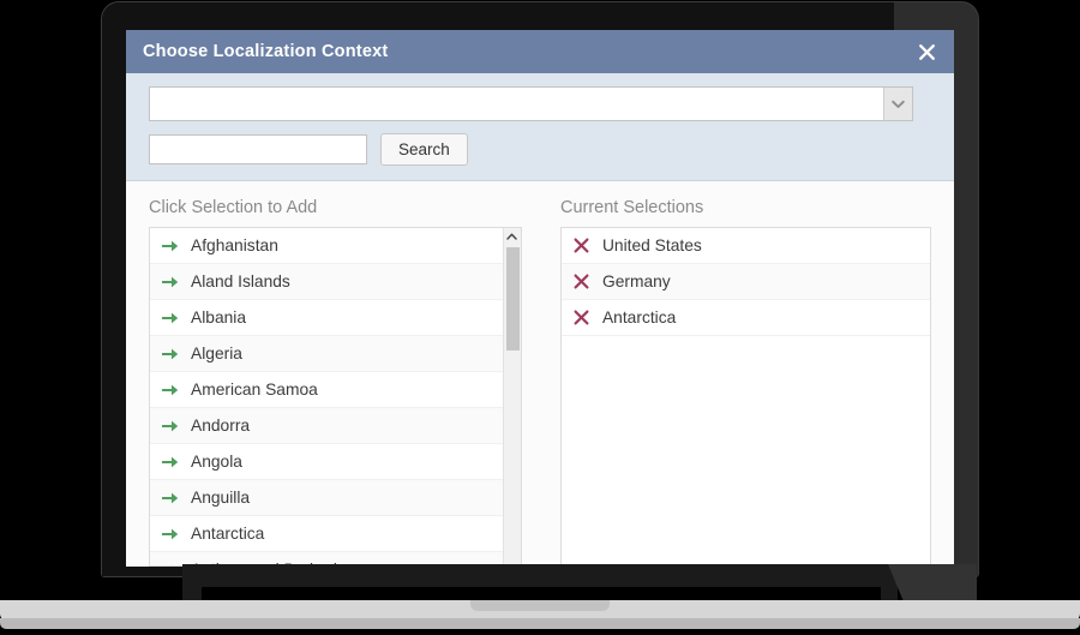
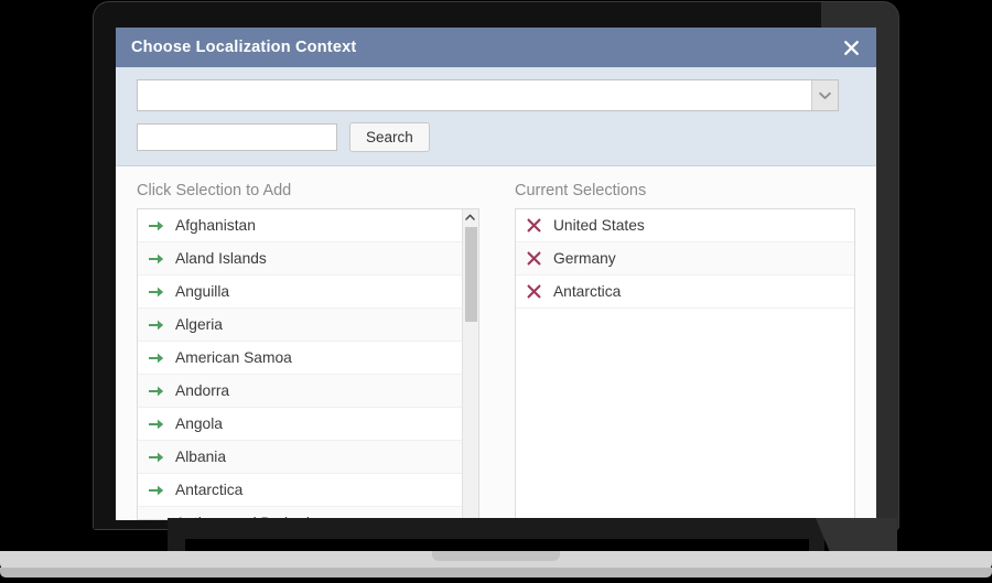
  Choose Localization Context
  Search
  Click Selection to Add
  Afghanistan
  Aland Islands
- Albania
+ Anguilla
  Algeria
  American Samoa
  Andorra
  Angola
- Anguilla
+ Albania
  Antarctica
  Current Selections
  United States
  Germany
  Antarctica
